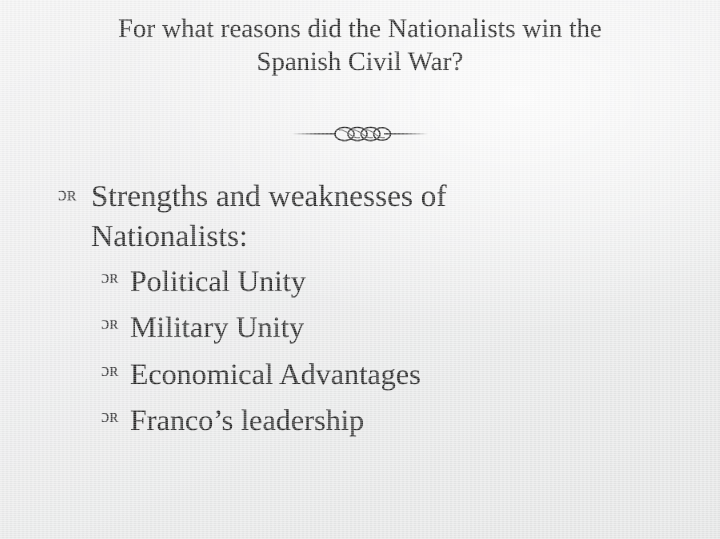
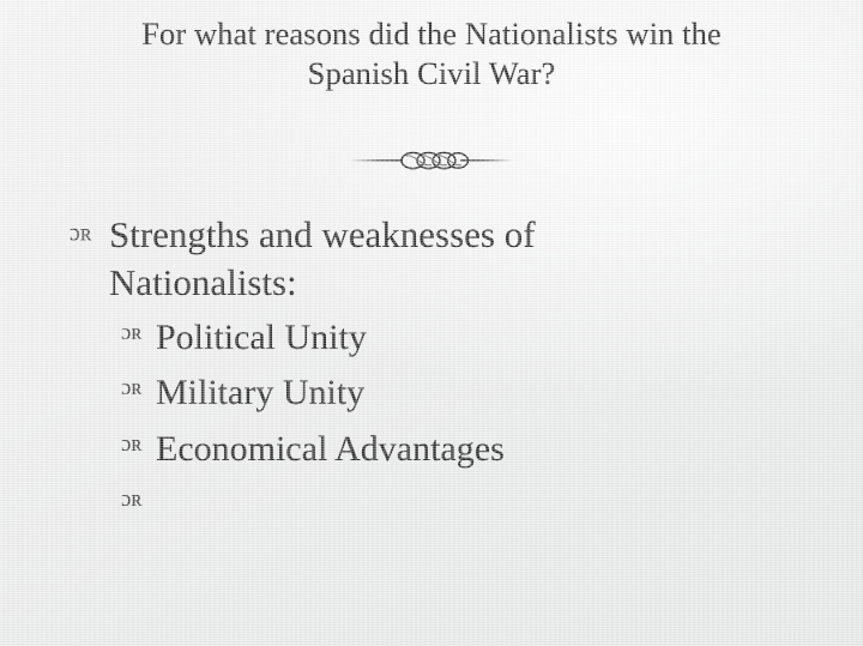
  For what reasons did the Nationalists win the
  Spanish Civil War?
  ɔʀ
  Strengths and weaknesses of Nationalists:
  ɔʀ
  Political Unity
  ɔʀ
  Military Unity
  ɔʀ
  Economical Advantages
  ɔʀ
- Franco’s leadership
